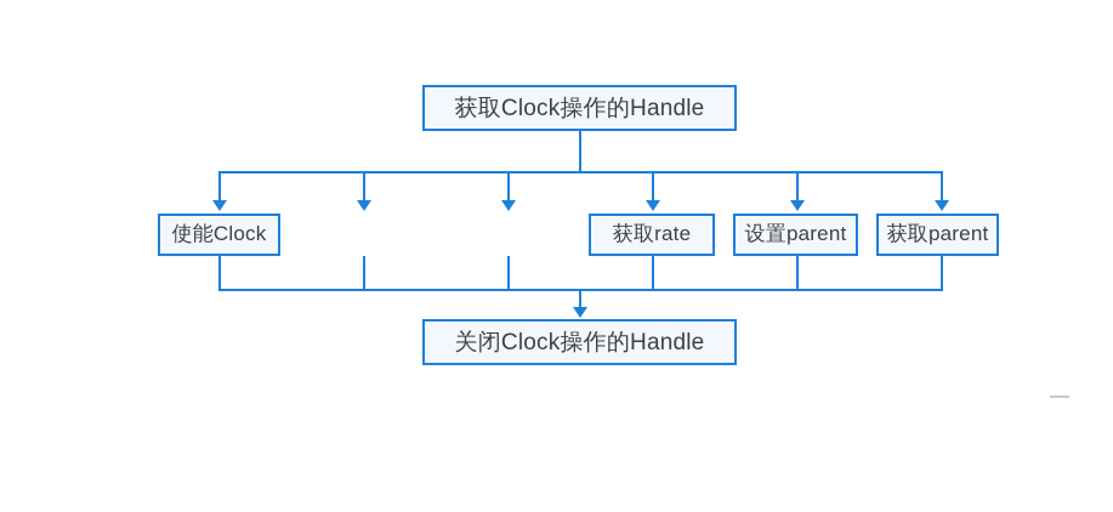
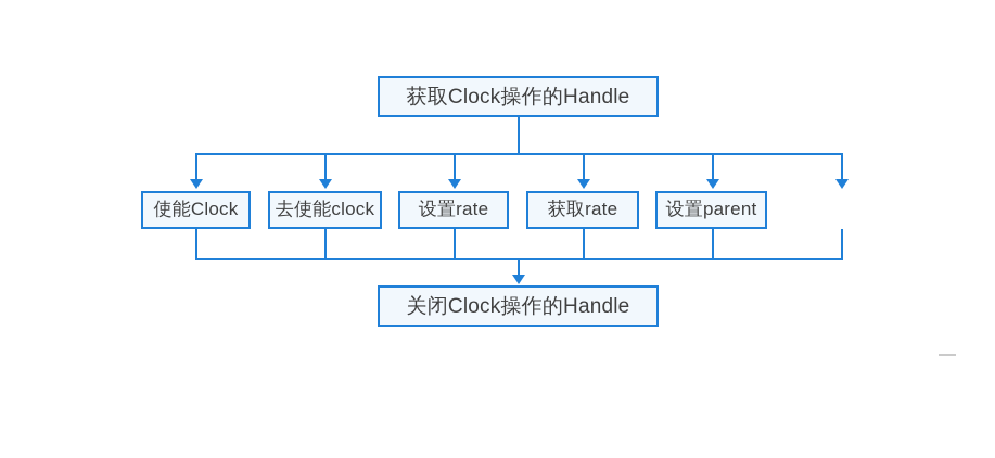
  获取Clock操作的Handle
  使能Clock
+ 去使能clock
+ 设置rate
  获取rate
  设置parent
- 获取parent
  关闭Clock操作的Handle
